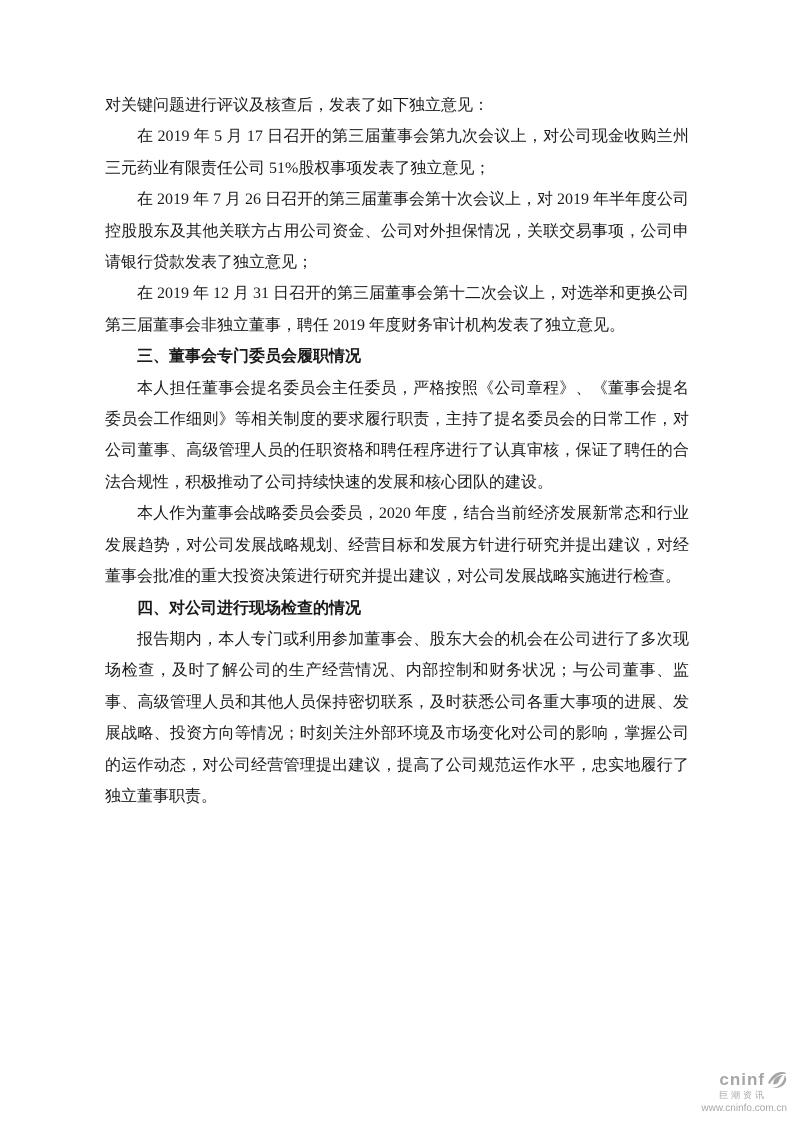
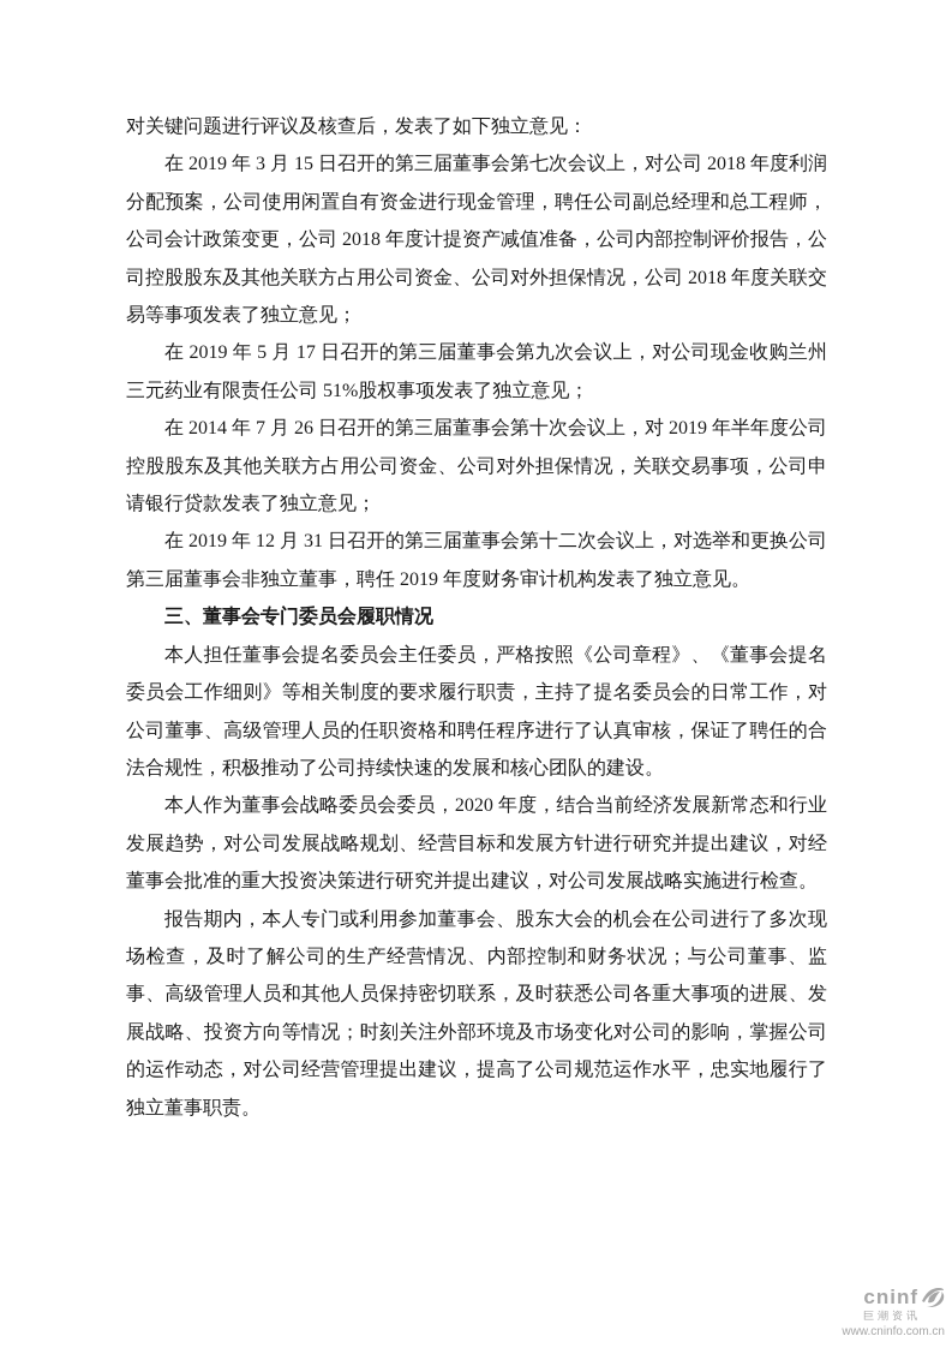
  对关键问题进行评议及核查后，发表了如下独立意见：
+ 在 2019 年 3 月 15 日召开的第三届董事会第七次会议上，对公司 2018 年度利润分配预案，公司使用闲置自有资金进行现金管理，聘任公司副总经理和总工程师，公司会计政策变更，公司 2018 年度计提资产减值准备，公司内部控制评价报告，公司控股股东及其他关联方占用公司资金、公司对外担保情况，公司 2018 年度关联交易等事项发表了独立意见；
  在 2019 年 5 月 17 日召开的第三届董事会第九次会议上，对公司现金收购兰州三元药业有限责任公司 51%股权事项发表了独立意见；
- 在 2019 年 7 月 26 日召开的第三届董事会第十次会议上，对 2019 年半年度公司控股股东及其他关联方占用公司资金、公司对外担保情况，关联交易事项，公司申请银行贷款发表了独立意见；
+ 在 2014 年 7 月 26 日召开的第三届董事会第十次会议上，对 2019 年半年度公司控股股东及其他关联方占用公司资金、公司对外担保情况，关联交易事项，公司申请银行贷款发表了独立意见；
  在 2019 年 12 月 31 日召开的第三届董事会第十二次会议上，对选举和更换公司第三届董事会非独立董事，聘任 2019 年度财务审计机构发表了独立意见。
  三、董事会专门委员会履职情况
  本人担任董事会提名委员会主任委员，严格按照《公司章程》、《董事会提名委员会工作细则》等相关制度的要求履行职责，主持了提名委员会的日常工作，对公司董事、高级管理人员的任职资格和聘任程序进行了认真审核，保证了聘任的合法合规性，积极推动了公司持续快速的发展和核心团队的建设。
  本人作为董事会战略委员会委员，2020 年度，结合当前经济发展新常态和行业发展趋势，对公司发展战略规划、经营目标和发展方针进行研究并提出建议，对经董事会批准的重大投资决策进行研究并提出建议，对公司发展战略实施进行检查。
- 四、对公司进行现场检查的情况
  报告期内，本人专门或利用参加董事会、股东大会的机会在公司进行了多次现场检查，及时了解公司的生产经营情况、内部控制和财务状况；与公司董事、监事、高级管理人员和其他人员保持密切联系，及时获悉公司各重大事项的进展、发展战略、投资方向等情况；时刻关注外部环境及市场变化对公司的影响，掌握公司的运作动态，对公司经营管理提出建议，提高了公司规范运作水平，忠实地履行了独立董事职责。
  cninf
  巨潮资讯
  www.cninfo.com.cn
